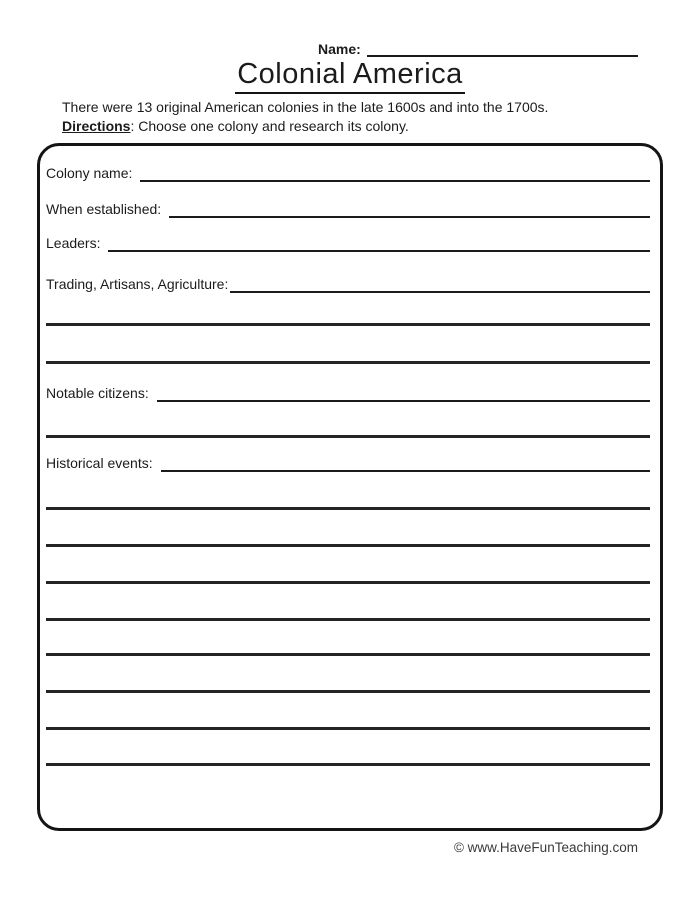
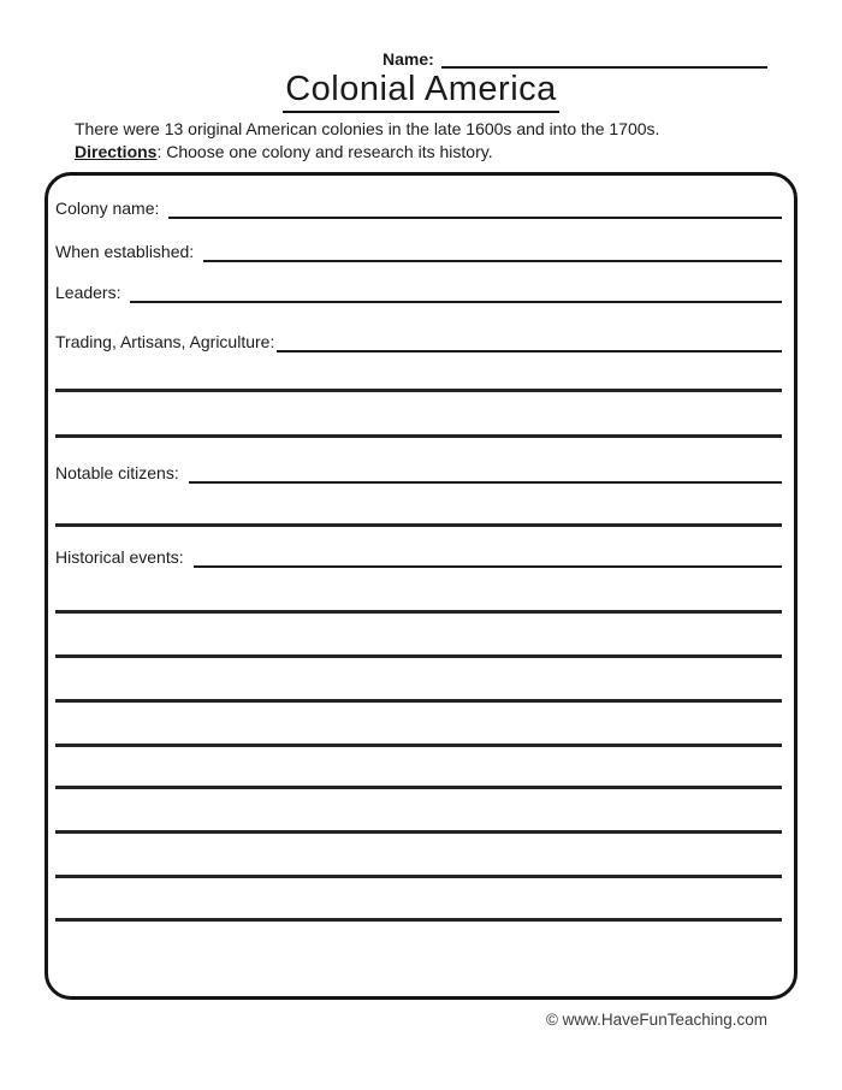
  Name:
  Colonial America
  There were 13 original American colonies in the late 1600s and into the 1700s.
- Directions: Choose one colony and research its colony.
+ Directions: Choose one colony and research its history.
  Colony name:
  When established:
  Leaders:
  Trading, Artisans, Agriculture:
  Notable citizens:
  Historical events:
  © www.HaveFunTeaching.com
